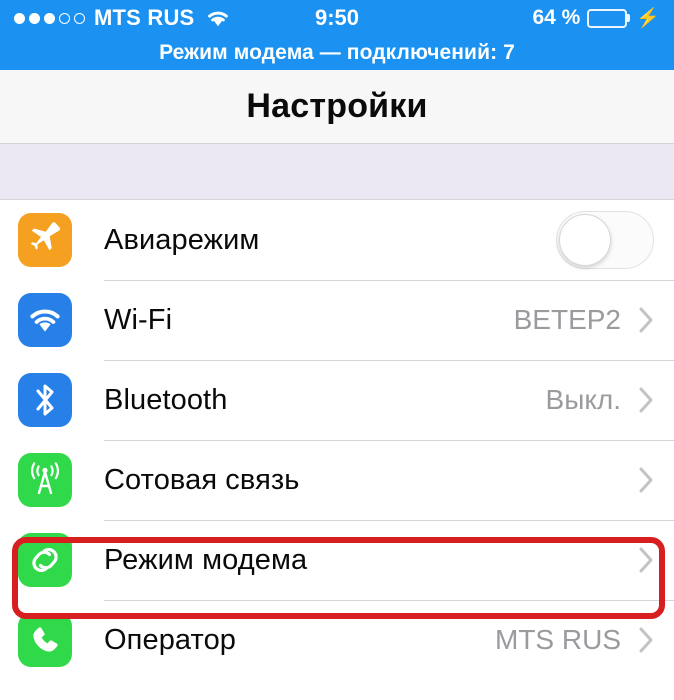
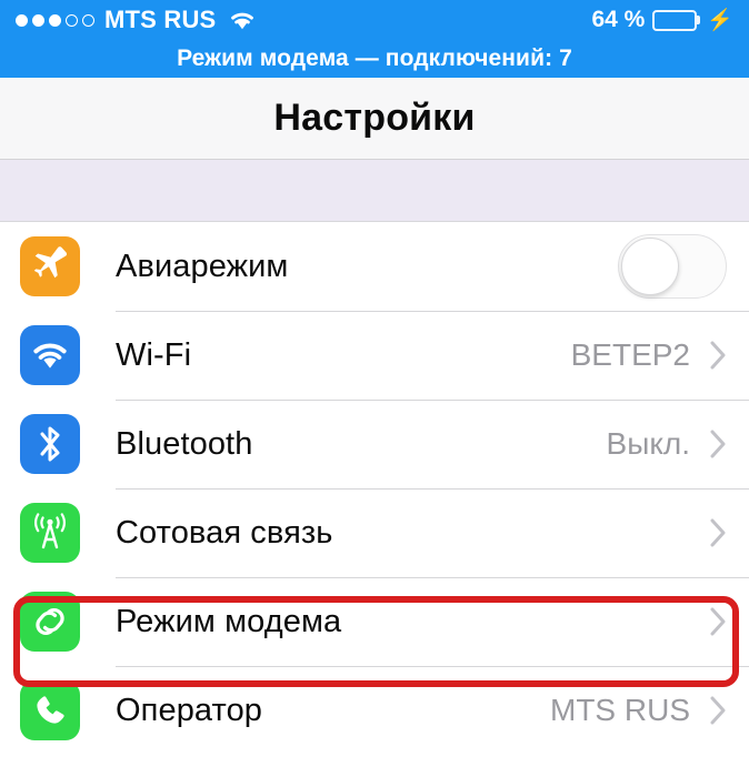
  MTS RUS
- 9:50
  64 %
  ⚡
  Режим модема — подключений: 7
  Настройки
  Авиарежим
  Wi-Fi
  ВЕТЕР2
  Bluetooth
  Выкл.
  Сотовая связь
  Режим модема
  Оператор
  MTS RUS
